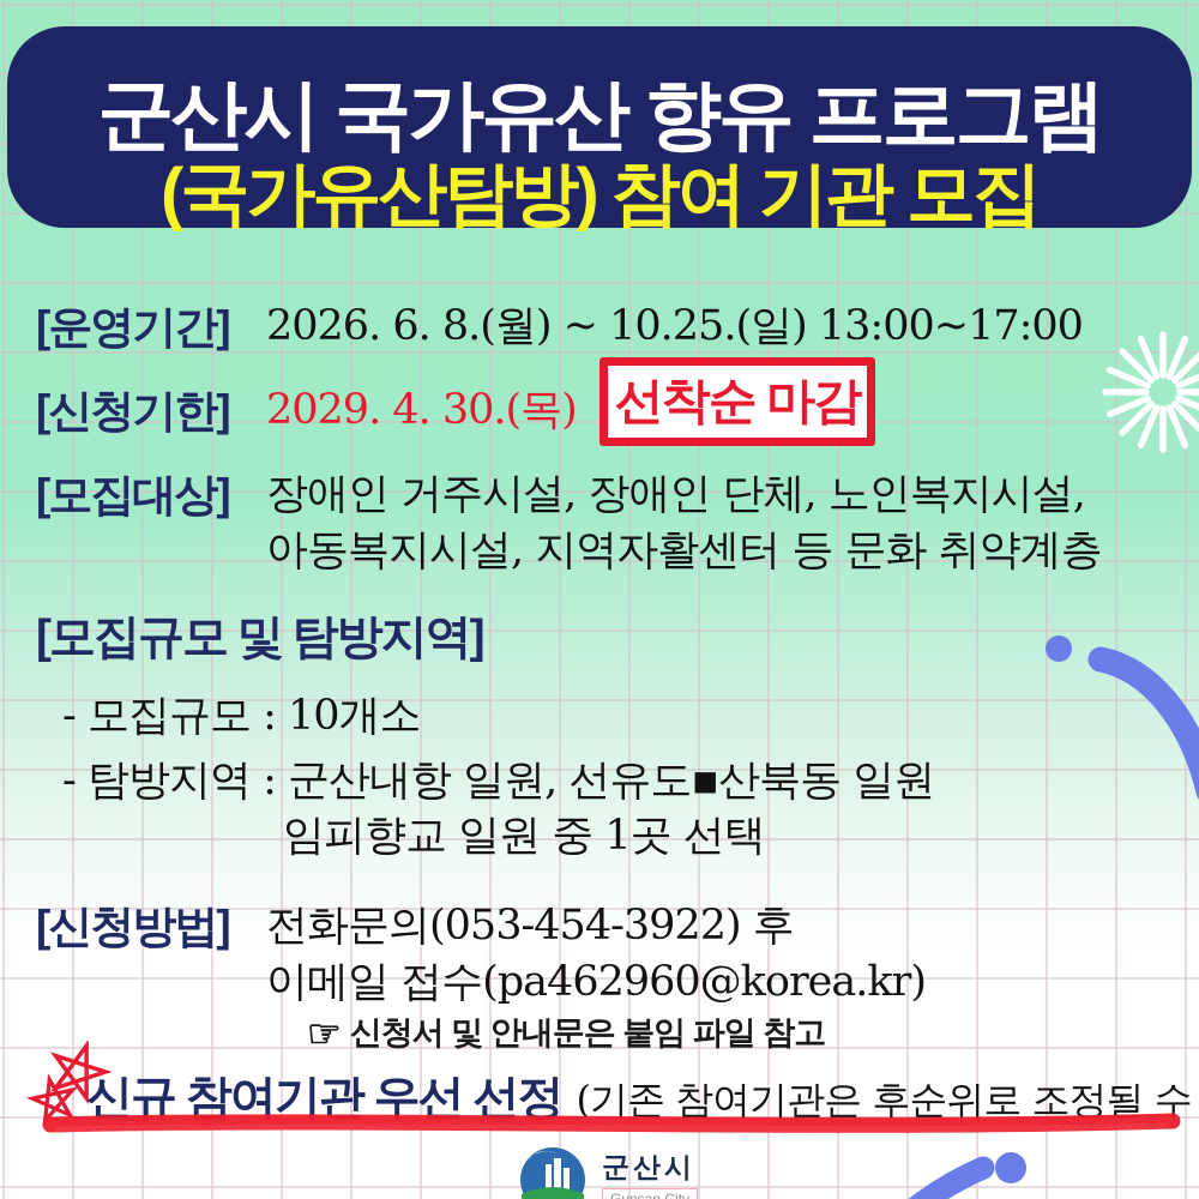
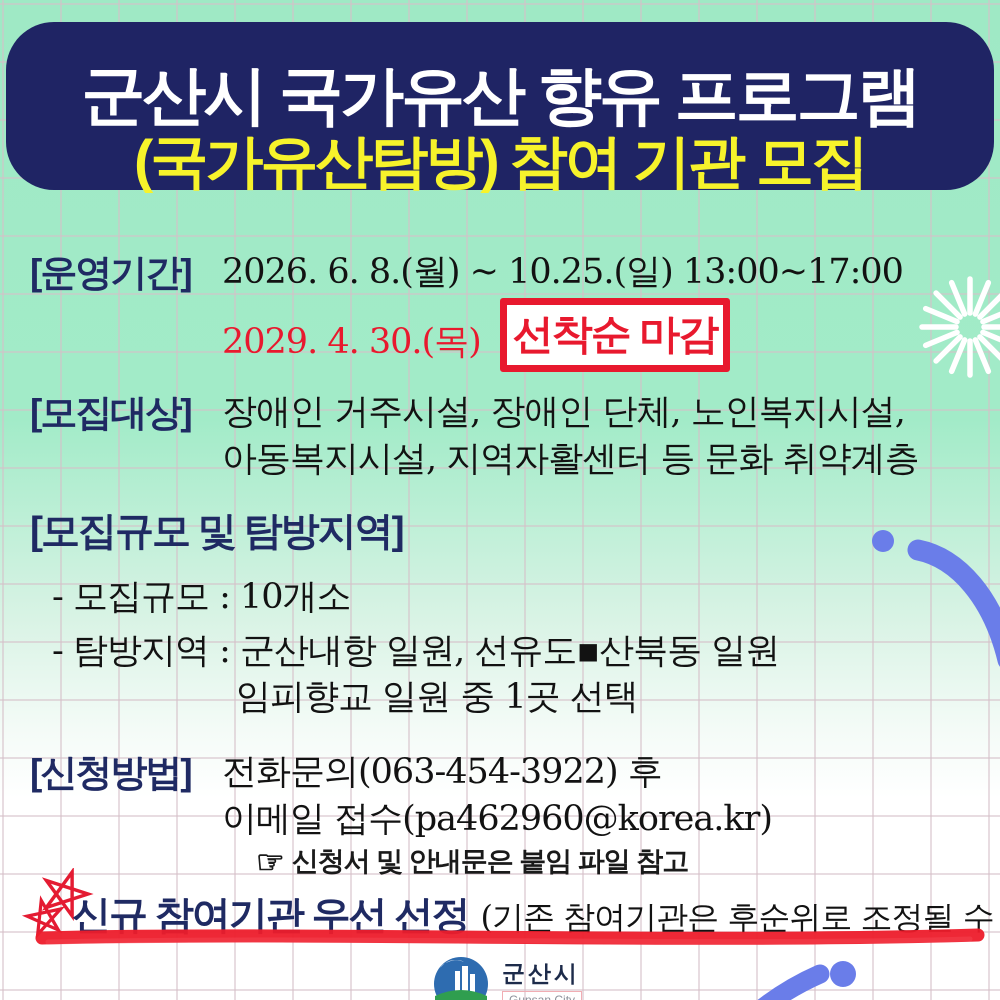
  군산시 국가유산 향유 프로그램
  (국가유산탐방) 참여 기관 모집
  [운영기간]
  2026. 6. 8.(월) ~ 10.25.(일) 13:00~17:00
- [신청기한]
  2029. 4. 30.(목)
  선착순 마감
  [모집대상]
  장애인 거주시설, 장애인 단체, 노인복지시설,
  아동복지시설, 지역자활센터 등 문화 취약계층
  [모집규모 및 탐방지역]
  - 모집규모 : 10개소
  - 탐방지역 : 군산내항 일원, 선유도▪산북동 일원
  임피향교 일원 중 1곳 선택
  [신청방법]
- 전화문의(053-454-3922) 후
+ 전화문의(063-454-3922) 후
  이메일 접수(pa462960@korea.kr)
  ☞
  신청서 및 안내문은 붙임 파일 참고
  신규 참여기관 우선 선정
  (기존 참여기관은 후순위로 조정될 수
  군산시
